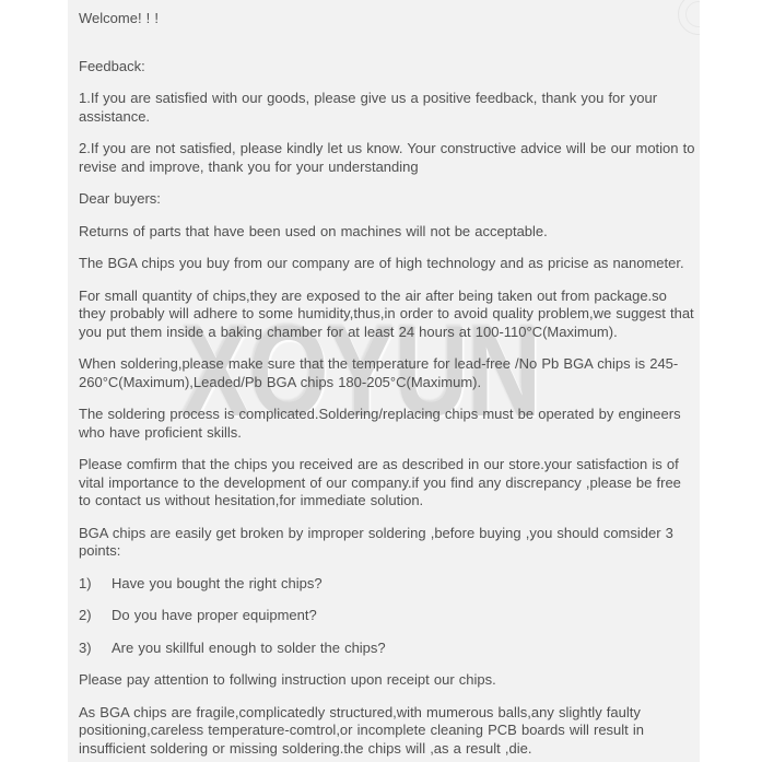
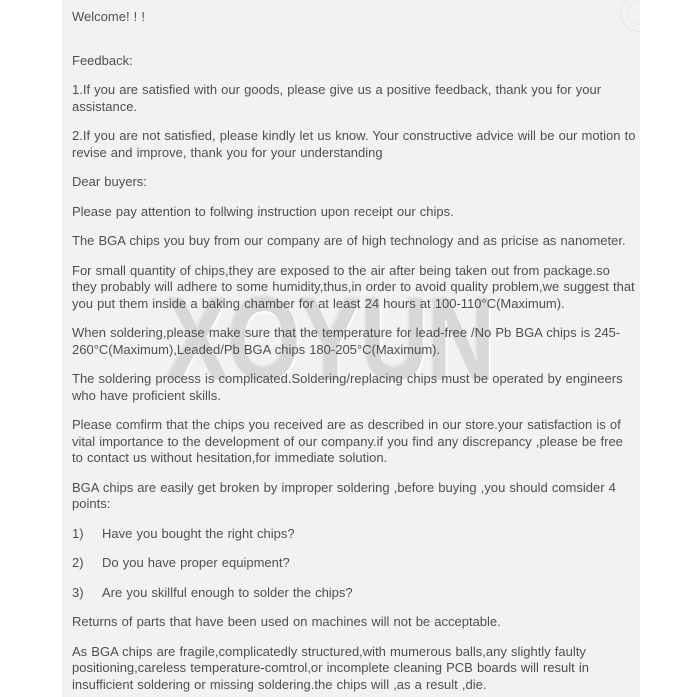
  XOYUN
  Welcome! ! !
  Feedback:
  1.If you are satisfied with our goods, please give us a positive feedback, thank you for your assistance.
  2.If you are not satisfied, please kindly let us know. Your constructive advice will be our motion to revise and improve, thank you for your understanding
  Dear buyers:
- Returns of parts that have been used on machines will not be acceptable.
+ Please pay attention to follwing instruction upon receipt our chips.
  The BGA chips you buy from our company are of high technology and as pricise as nanometer.
  For small quantity of chips,they are exposed to the air after being taken out from package.so they probably will adhere to some humidity,thus,in order to avoid quality problem,we suggest that you put them inside a baking chamber for at least 24 hours at 100-110°C(Maximum).
  When soldering,please make sure that the temperature for lead-free /No Pb BGA chips is 245-260°C(Maximum),Leaded/Pb BGA chips 180-205°C(Maximum).
  The soldering process is complicated.Soldering/replacing chips must be operated by engineers who have proficient skills.
  Please comfirm that the chips you received are as described in our store.your satisfaction is of vital importance to the development of our company.if you find any discrepancy ,please be free to contact us without hesitation,for immediate solution.
- BGA chips are easily get broken by improper soldering ,before buying ,you should comsider 3 points:
+ BGA chips are easily get broken by improper soldering ,before buying ,you should comsider 4 points:
  1) Have you bought the right chips?
  2) Do you have proper equipment?
  3) Are you skillful enough to solder the chips?
- Please pay attention to follwing instruction upon receipt our chips.
+ Returns of parts that have been used on machines will not be acceptable.
  As BGA chips are fragile,complicatedly structured,with mumerous balls,any slightly faulty positioning,careless temperature-comtrol,or incomplete cleaning PCB boards will result in insufficient soldering or missing soldering.the chips will ,as a result ,die.
